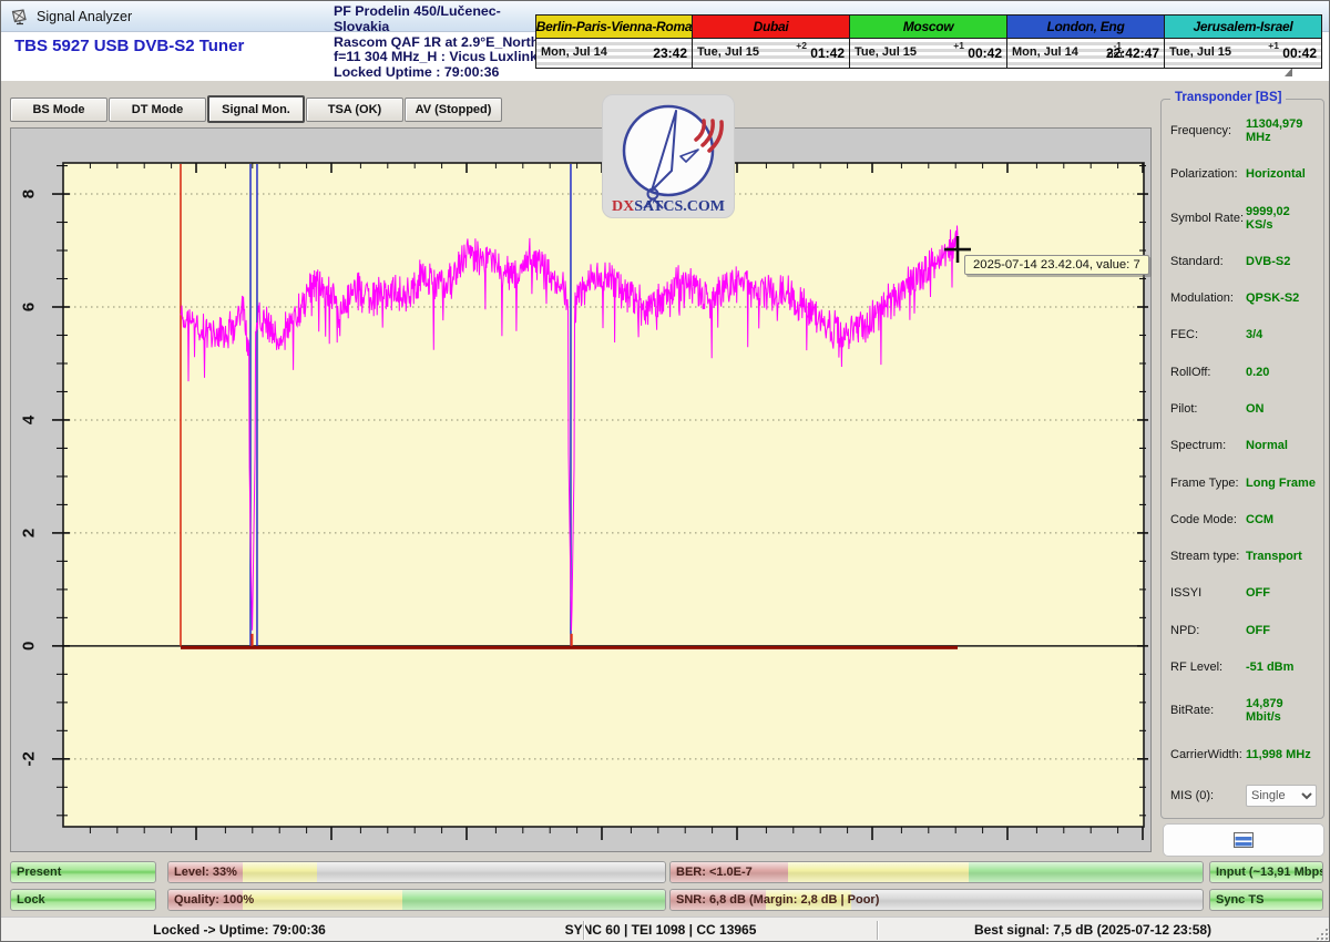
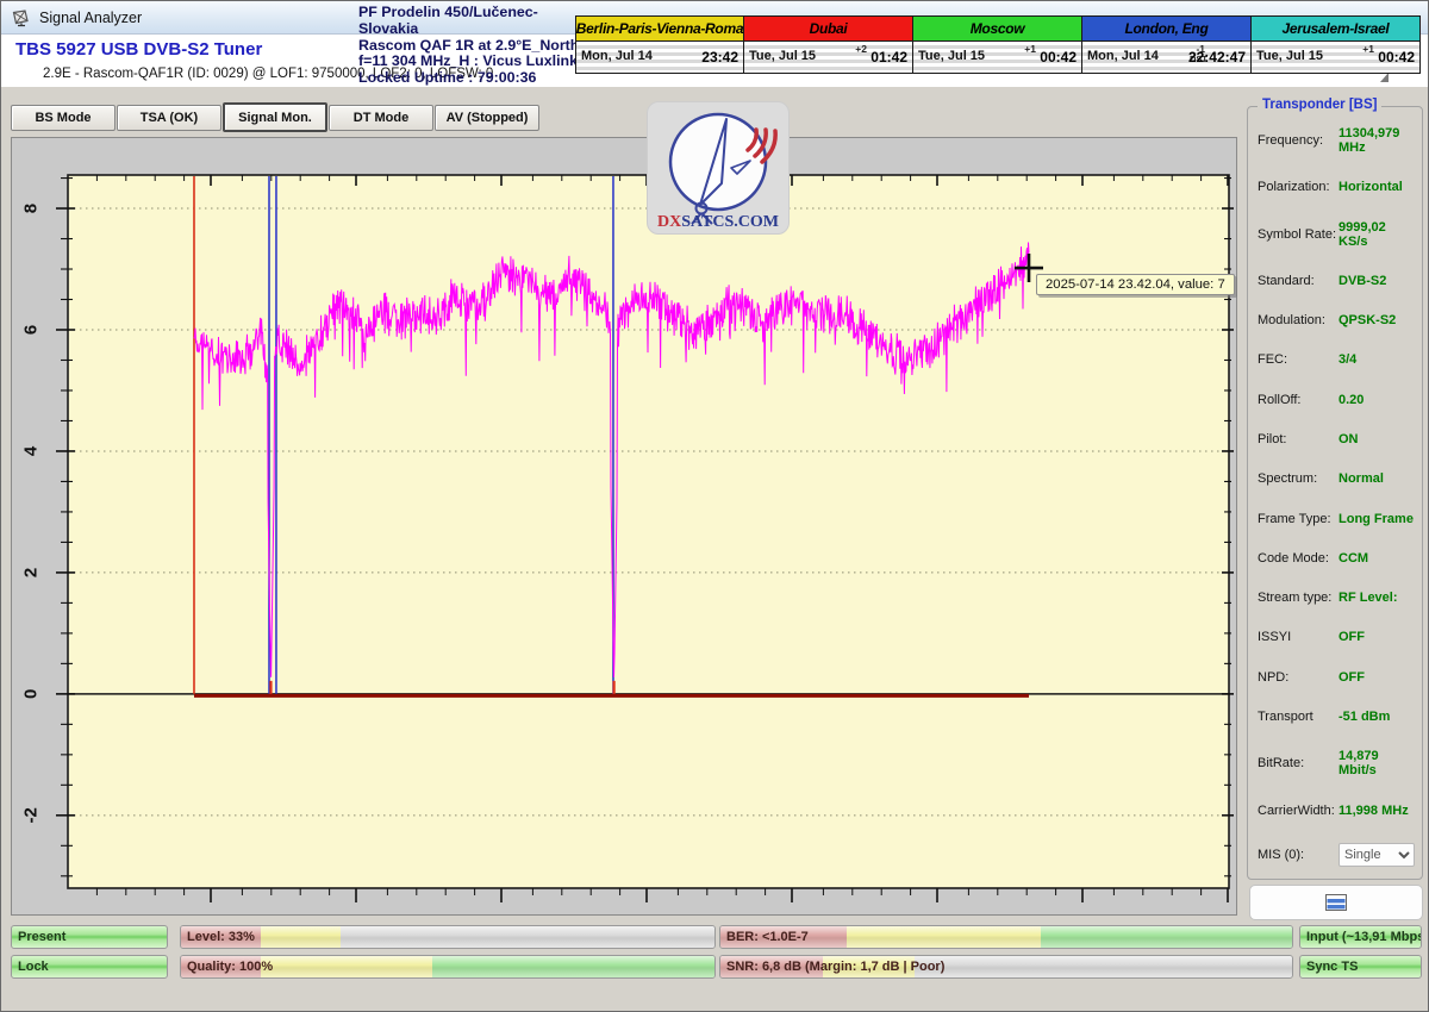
  Signal Analyzer
  TBS 5927 USB DVB-S2 Tuner
+ 2.9E - Rascom-QAF1R (ID: 0029) @ LOF1: 9750000, LOF2: 0, LOFSW: 0
  PF Prodelin 450/Lučenec-Slovakia
  Rascom QAF 1R at 2.9°E_Nort
  f=11 304 MHz_H : Vicus Luxlink
  Locked Uptime : 79:00:36
  Berlin-Paris-Vienna-Roma
  Mon, Jul 14
  23:42
  Dubai
  Tue, Jul 15
  +2
  01:42
  Moscow
  Tue, Jul 15
  +1
  00:42
  London, Eng
  Mon, Jul 14
  -1
  DST
  22:42:47
  Jerusalem-Israel
  Tue, Jul 15
  +1
  00:42
  BS Mode
- DT Mode
+ TSA (OK)
  Signal Mon.
- TSA (OK)
+ DT Mode
  AV (Stopped)
  DXSATCS.COM
  2025-07-14 23.42.04, value: 7
  Transponder [BS]
  Frequency:
  11304,979 MHz
  Polarization:
  Horizontal
  Symbol Rate:
  9999,02 KS/s
  Standard:
  DVB-S2
  Modulation:
  QPSK-S2
  FEC:
  3/4
  RollOff:
  0.20
  Pilot:
  ON
  Spectrum:
  Normal
  Frame Type:
  Long Frame
  Code Mode:
  CCM
  Stream type:
- Transport
+ RF Level:
  ISSYI
  OFF
  NPD:
  OFF
- RF Level:
+ Transport
  -51 dBm
  BitRate:
  14,879 Mbit/s
  CarrierWidth:
  11,998 MHz
  MIS (0):
  Single
  Present
  Lock
  Level: 33%
  Quality: 100%
  BER: <1.0E-7
- SNR: 6,8 dB (Margin: 2,8 dB | Poor)
+ SNR: 6,8 dB (Margin: 1,7 dB | Poor)
  Input (~13,91 Mbp
  Sync TS
- Locked -> Uptime: 79:00:36
- SYNC 60 | TEI 1098 | CC 13965
- Best signal: 7,5 dB (2025-07-12 23:58)
